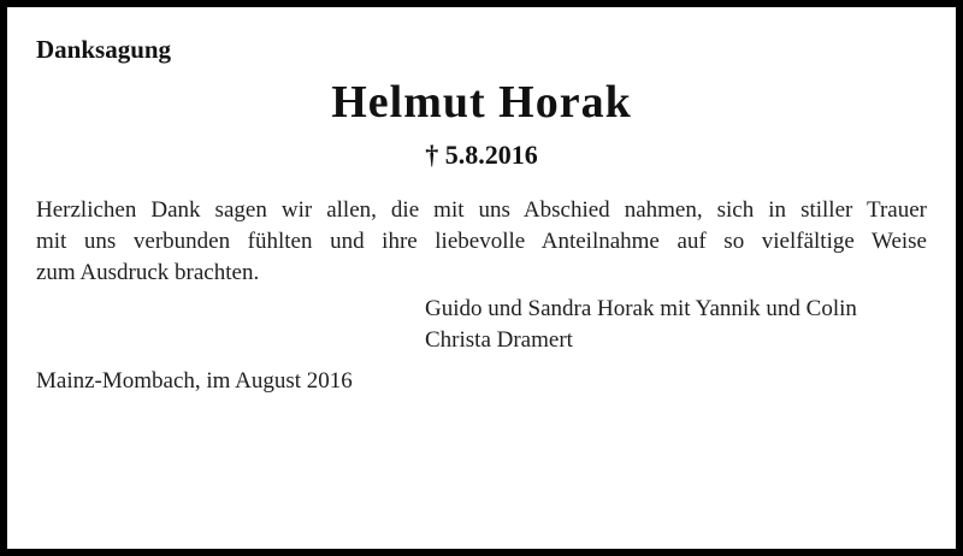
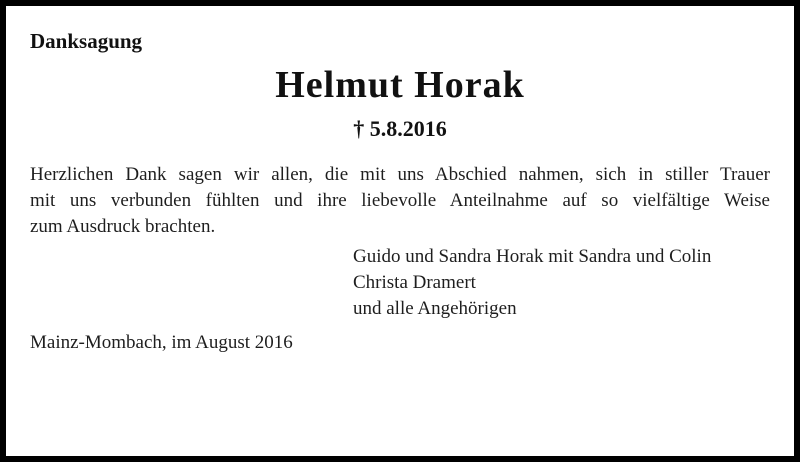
  Danksagung
  Helmut Horak
  † 5.8.2016
  Herzlichen Dank sagen wir allen, die mit uns Abschied nahmen, sich in stiller Trauer
  mit uns verbunden fühlten und ihre liebevolle Anteilnahme auf so vielfältige Weise
  zum Ausdruck brachten.
- Guido und Sandra Horak mit Yannik und Colin
+ Guido und Sandra Horak mit Sandra und Colin
  Christa Dramert
+ und alle Angehörigen
  Mainz-Mombach, im August 2016
